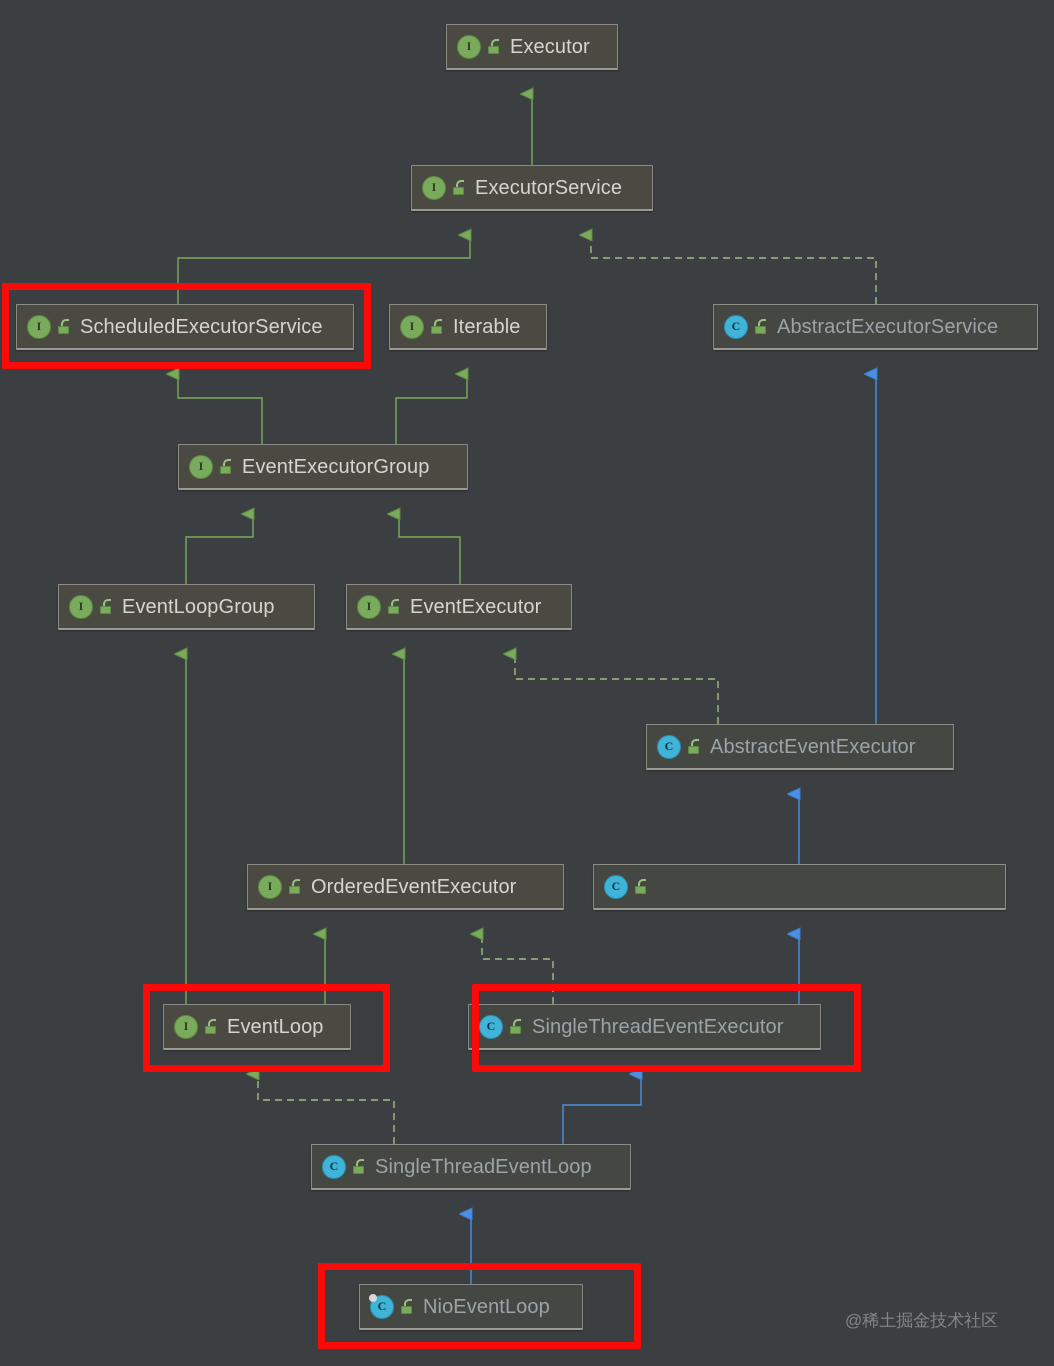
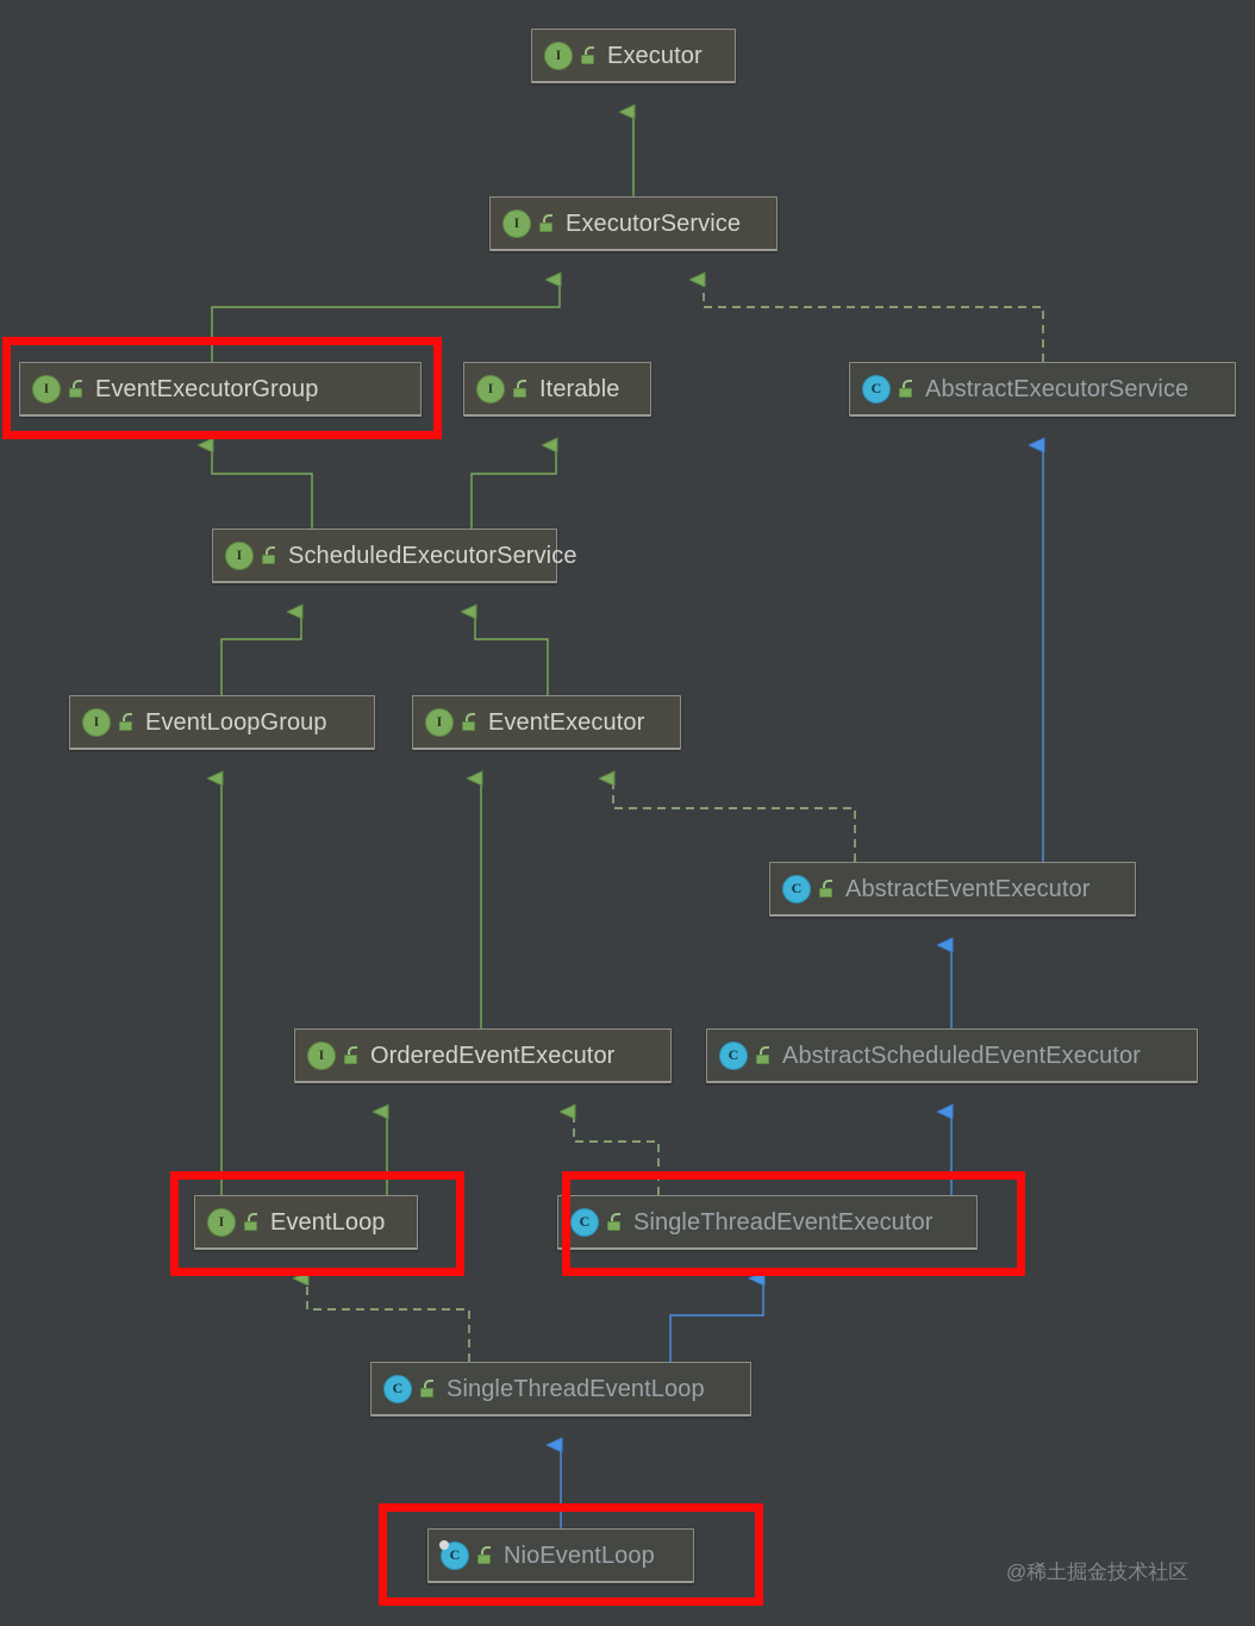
  I
  Executor
  I
  ExecutorService
  I
- ScheduledExecutorService
+ EventExecutorGroup
  I
  Iterable
  C
  AbstractExecutorService
  I
- EventExecutorGroup
+ ScheduledExecutorService
  I
  EventLoopGroup
  I
  EventExecutor
  C
  AbstractEventExecutor
  I
  OrderedEventExecutor
  C
+ AbstractScheduledEventExecutor
  I
  EventLoop
  C
  SingleThreadEventExecutor
  C
  SingleThreadEventLoop
  C
  NioEventLoop
  @稀土掘金技术社区
